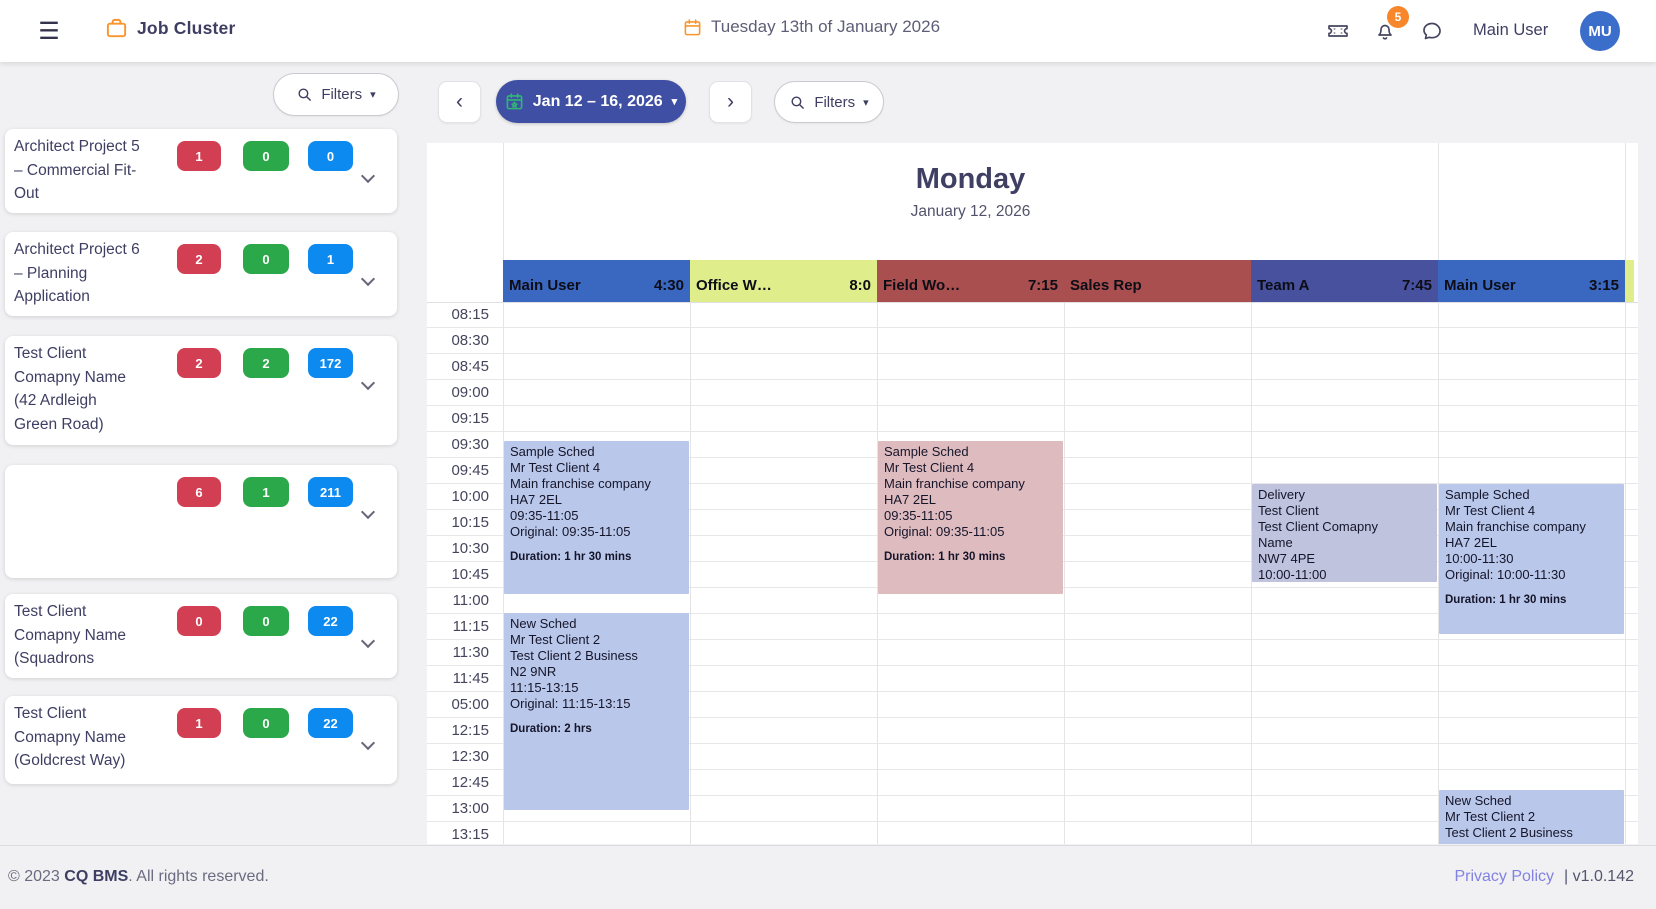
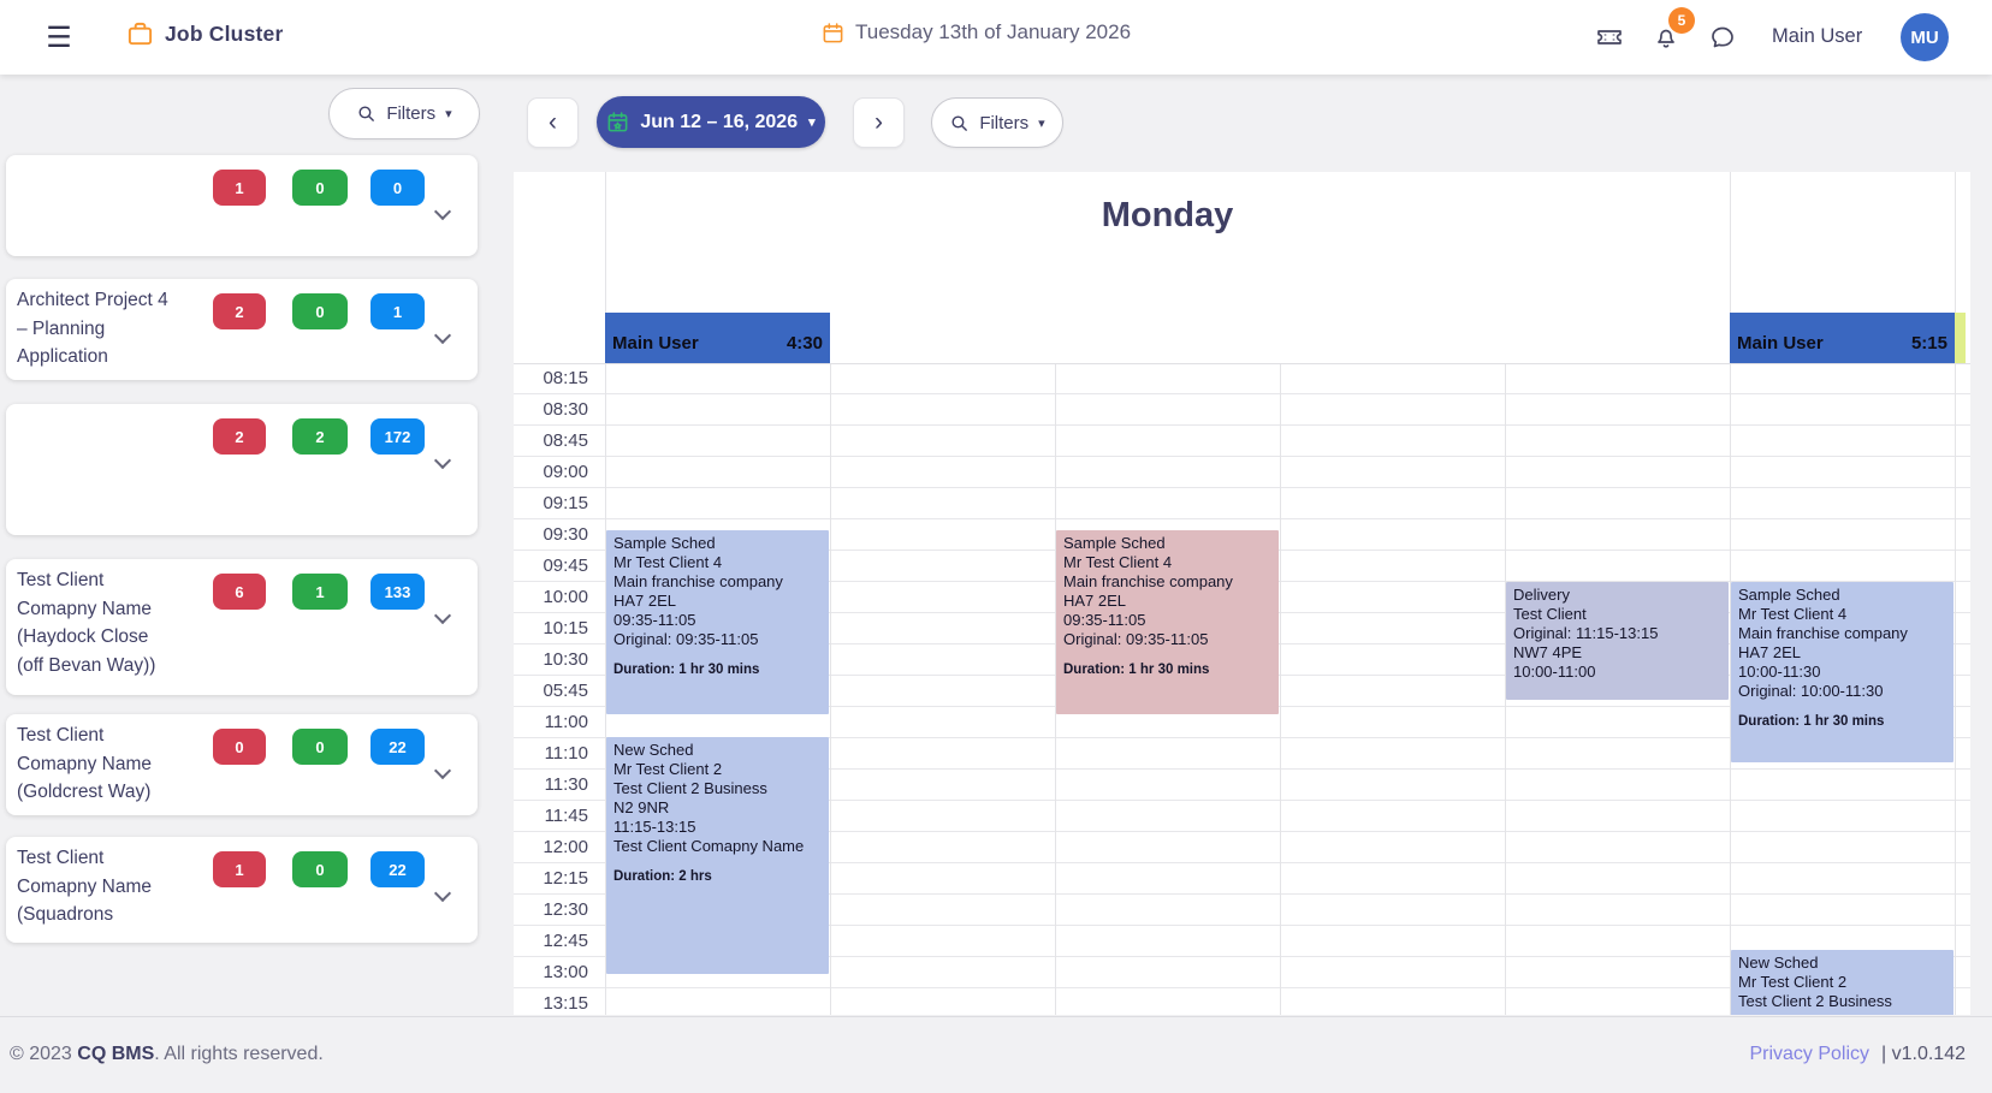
  ☰
  Job Cluster
  Tuesday 13th of January 2026
  5
  Main User
  MU
  Filters
  ▾
- Architect Project 5 – Commercial Fit-Out
  1
  0
  0
- Architect Project 6 – Planning Application
+ Architect Project 4 – Planning Application
  2
  0
  1
- Test Client Comapny Name (42 Ardleigh Green Road)
  2
  2
  172
+ Test Client Comapny Name (Haydock Close (off Bevan Way))
  6
  1
- 211
+ 133
- Test Client Comapny Name (Squadrons
+ Test Client Comapny Name (Goldcrest Way)
  0
  0
  22
- Test Client Comapny Name (Goldcrest Way)
+ Test Client Comapny Name (Squadrons
  1
  0
  22
  ‹
- Jan 12 – 16, 2026
+ Jun 12 – 16, 2026
  ▾
  ›
  Filters
  ▾
  Monday
- January 12, 2026
  Main User
  4:30
- Office W…
- 8:0
- Field Wo…
- 7:15
- Sales Rep
- Team A
- 7:45
  Main User
- 3:15
+ 5:15
  08:15
  08:30
  08:45
  09:00
  09:15
  09:30
  09:45
  10:00
  10:15
  10:30
- 10:45
+ 05:45
  11:00
- 11:15
+ 11:10
  11:30
  11:45
- 05:00
+ 12:00
  12:15
  12:30
  12:45
  13:00
  13:15
  Sample Sched
  Mr Test Client 4
  Main franchise company
  HA7 2EL
  09:35-11:05
  Original: 09:35-11:05
  Duration: 1 hr 30 mins
  Sample Sched
  Mr Test Client 4
  Main franchise company
  HA7 2EL
  09:35-11:05
  Original: 09:35-11:05
  Duration: 1 hr 30 mins
  Delivery
  Test Client
- Test Client Comapny Name
+ Original: 11:15-13:15
  NW7 4PE
  10:00-11:00
  Sample Sched
  Mr Test Client 4
  Main franchise company
  HA7 2EL
  10:00-11:30
  Original: 10:00-11:30
  Duration: 1 hr 30 mins
  New Sched
  Mr Test Client 2
  Test Client 2 Business
  N2 9NR
  11:15-13:15
- Original: 11:15-13:15
+ Test Client Comapny Name
  Duration: 2 hrs
  New Sched
  Mr Test Client 2
  Test Client 2 Business
  © 2023 CQ BMS. All rights reserved.
  Privacy Policy
  | v1.0.142
